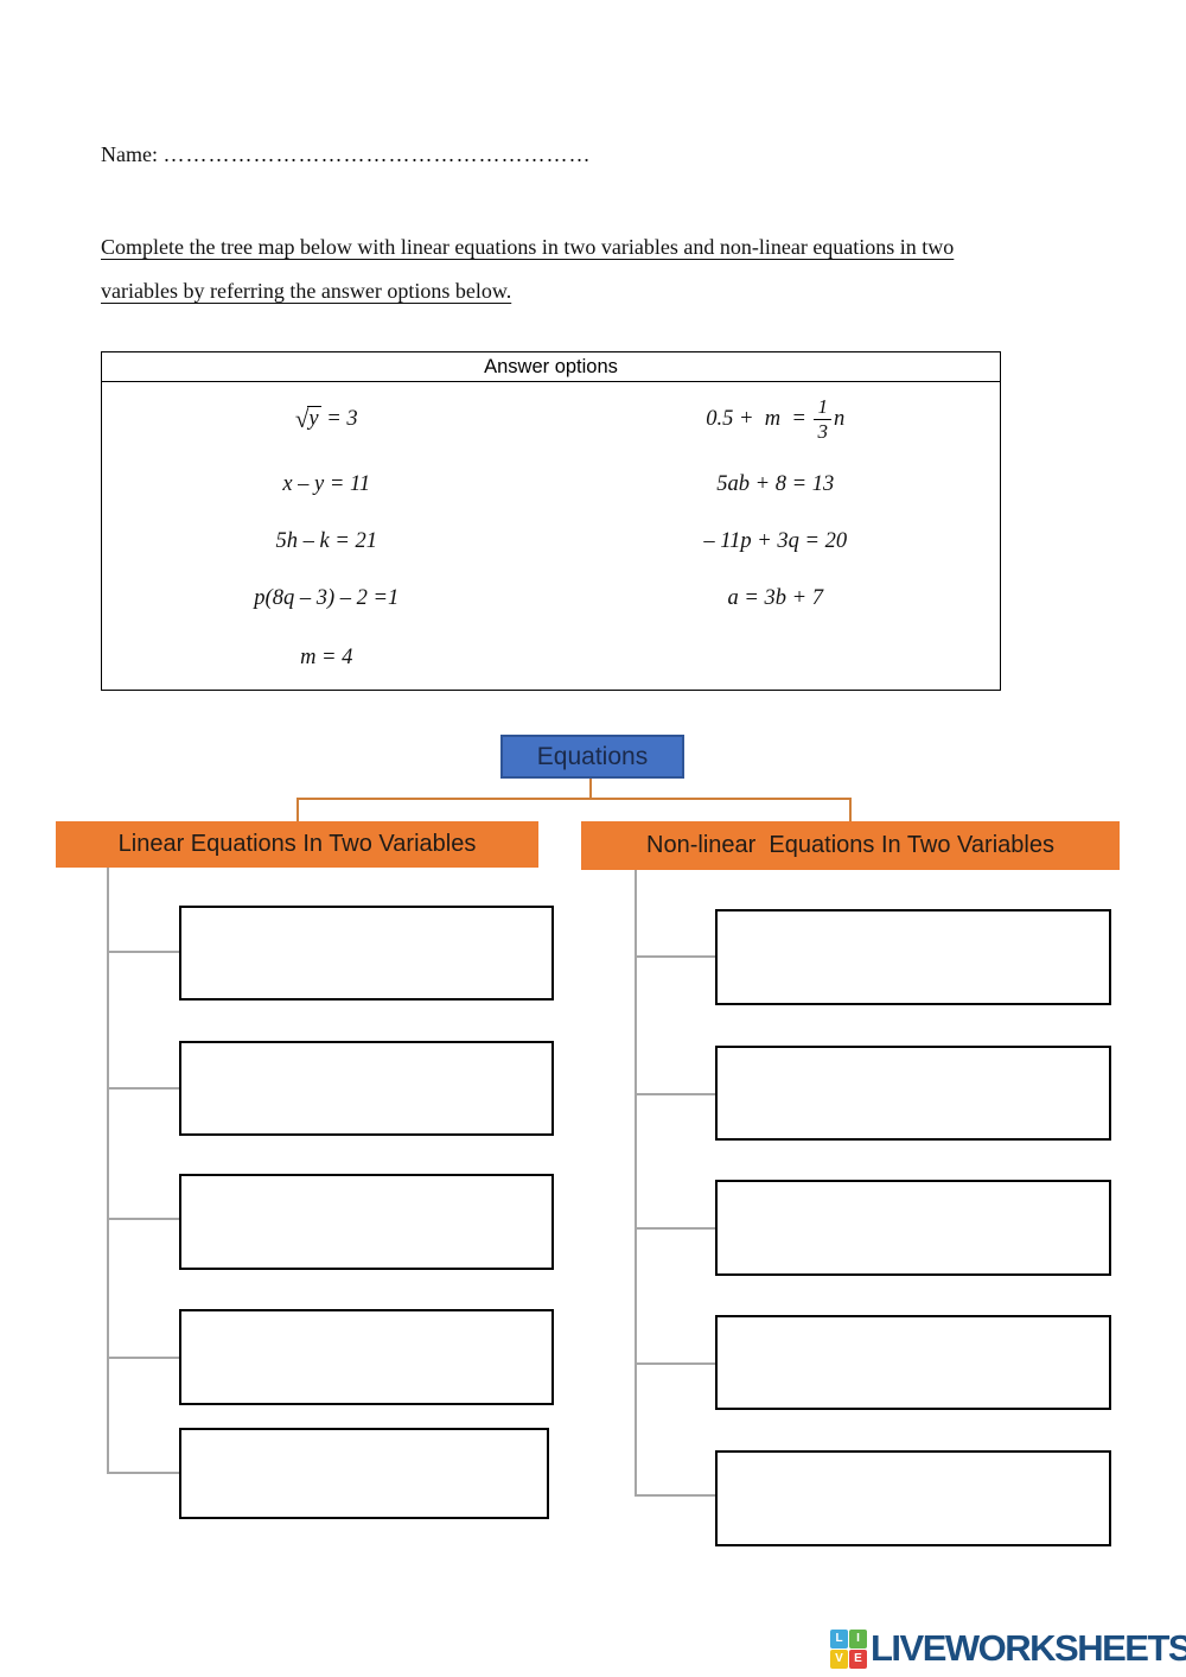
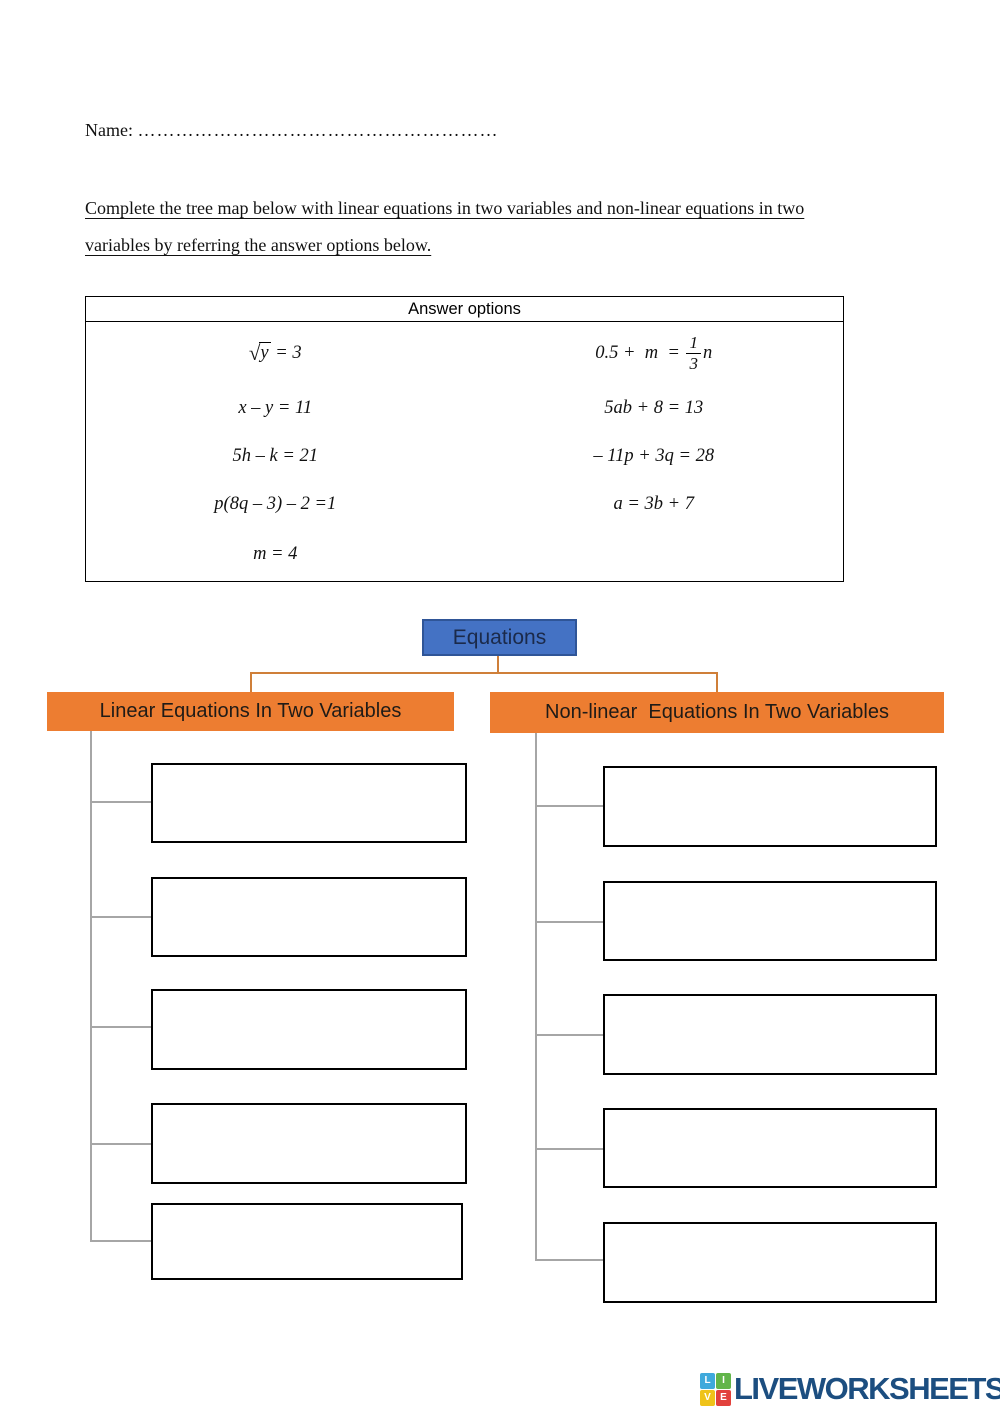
  Name: …………………………………………………
  Complete the tree map below with linear equations in two variables and non-linear equations in two
  variables by referring the answer options below.
  Answer options
  √
  y
  = 3
  0.5 + m =
  1
  3
  n
  x – y = 11
  5ab + 8 = 13
  5h – k = 21
- – 11p + 3q = 20
+ – 11p + 3q = 28
  p(8q – 3) – 2 =1
  a = 3b + 7
  m = 4
  Equations
  Linear Equations In Two Variables
  Non-linear Equations In Two Variables
  L
  I
  V
  E
  LIVEWORKSHEETS
